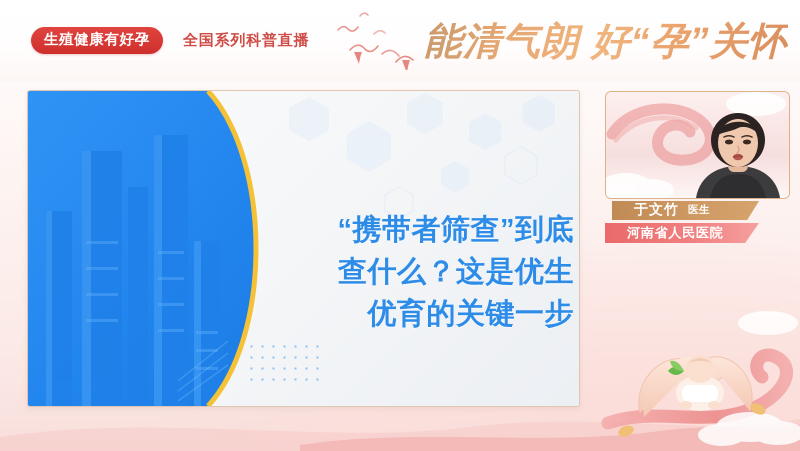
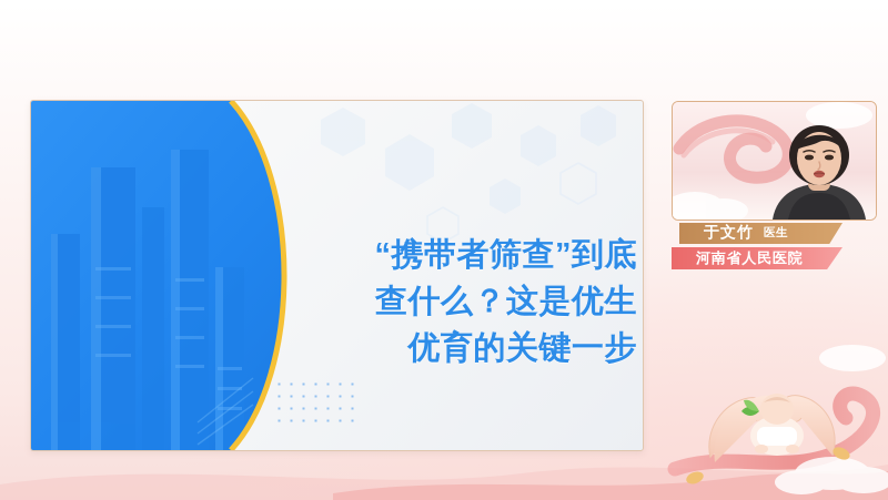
- 生殖健康有好孕
- 全国系列科普直播
- 能清气朗 好“孕”关怀
  “携带者筛查”到底
  查什么？这是优生
  优育的关键一步
  于文竹
  医生
  河南省人民医院
